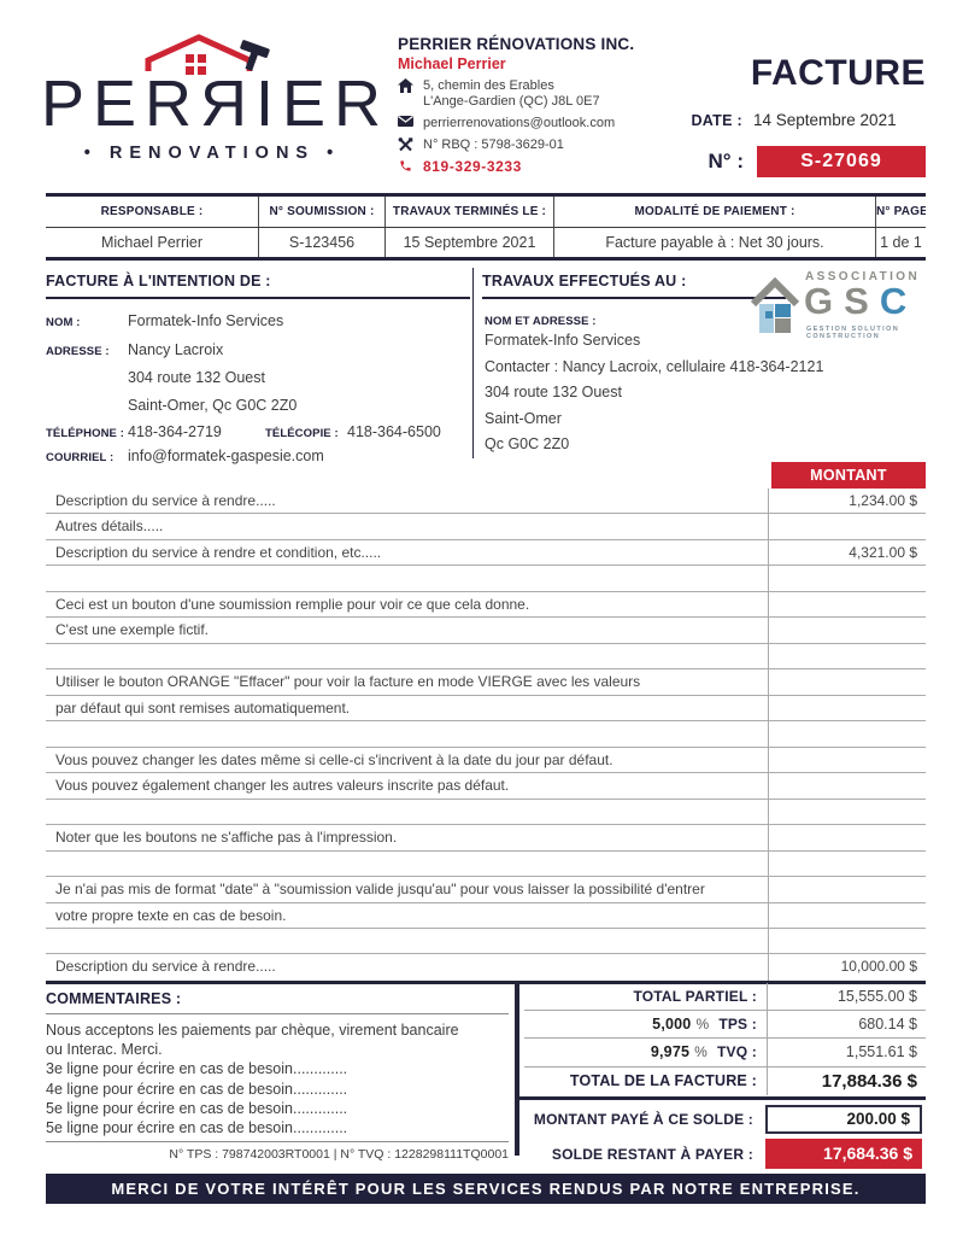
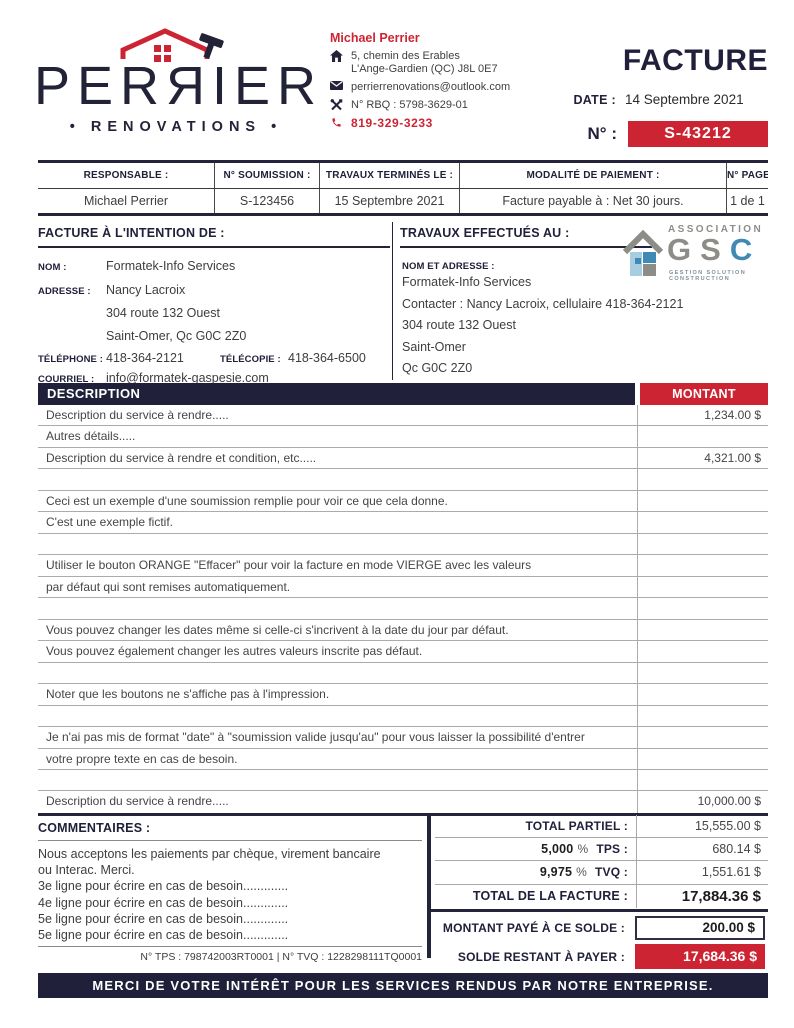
  PERЯIER
  • RENOVATIONS •
- PERRIER RÉNOVATIONS INC.
  Michael Perrier
  5, chemin des Erables
  L'Ange-Gardien (QC) J8L 0E7
  perrierrenovations@outlook.com
  N° RBQ : 5798-3629-01
  819-329-3233
  FACTURE
  DATE :
  14 Septembre 2021
  N° :
- S-27069
+ S-43212
  RESPONSABLE :
  N° SOUMISSION :
  TRAVAUX TERMINÉS LE :
  MODALITÉ DE PAIEMENT :
  N° PAGE
  Michael Perrier
  S-123456
  15 Septembre 2021
  Facture payable à : Net 30 jours.
  1 de 1
  FACTURE À L'INTENTION DE :
  NOM :
  Formatek-Info Services
  ADRESSE :
  Nancy Lacroix
  304 route 132 Ouest
  Saint-Omer, Qc G0C 2Z0
  TÉLÉPHONE :
- 418-364-2719
+ 418-364-2121
  TÉLÉCOPIE :
  418-364-6500
  COURRIEL :
  info@formatek-gaspesie.com
  TRAVAUX EFFECTUÉS AU :
  NOM ET ADRESSE :
  Formatek-Info Services
  Contacter : Nancy Lacroix, cellulaire 418-364-2121
  304 route 132 Ouest
  Saint-Omer
  Qc G0C 2Z0
  ASSOCIATION
  GSC
+ DESCRIPTION
  MONTANT
  Description du service à rendre.....
  1,234.00 $
  Autres détails.....
  Description du service à rendre et condition, etc.....
  4,321.00 $
- Ceci est un bouton d'une soumission remplie pour voir ce que cela donne.
+ Ceci est un exemple d'une soumission remplie pour voir ce que cela donne.
  C'est une exemple fictif.
  Utiliser le bouton ORANGE "Effacer" pour voir la facture en mode VIERGE avec les valeurs
  par défaut qui sont remises automatiquement.
  Vous pouvez changer les dates même si celle-ci s'incrivent à la date du jour par défaut.
  Vous pouvez également changer les autres valeurs inscrite pas défaut.
  Noter que les boutons ne s'affiche pas à l'impression.
  Je n'ai pas mis de format "date" à "soumission valide jusqu'au" pour vous laisser la possibilité d'entrer
  votre propre texte en cas de besoin.
  Description du service à rendre.....
  10,000.00 $
  COMMENTAIRES :
  Nous acceptons les paiements par chèque, virement bancaire
  ou Interac. Merci.
  3e ligne pour écrire en cas de besoin.............
  4e ligne pour écrire en cas de besoin.............
  5e ligne pour écrire en cas de besoin.............
  5e ligne pour écrire en cas de besoin.............
  N° TPS : 798742003RT0001 | N° TVQ : 1228298111TQ0001
  TOTAL PARTIEL :
  15,555.00 $
  5,000
  %
  TPS :
  680.14 $
  9,975
  %
  TVQ :
  1,551.61 $
  TOTAL DE LA FACTURE :
  17,884.36 $
  MONTANT PAYÉ À CE SOLDE :
  200.00 $
  SOLDE RESTANT À PAYER :
  17,684.36 $
  MERCI DE VOTRE INTÉRÊT POUR LES SERVICES RENDUS PAR NOTRE ENTREPRISE.
